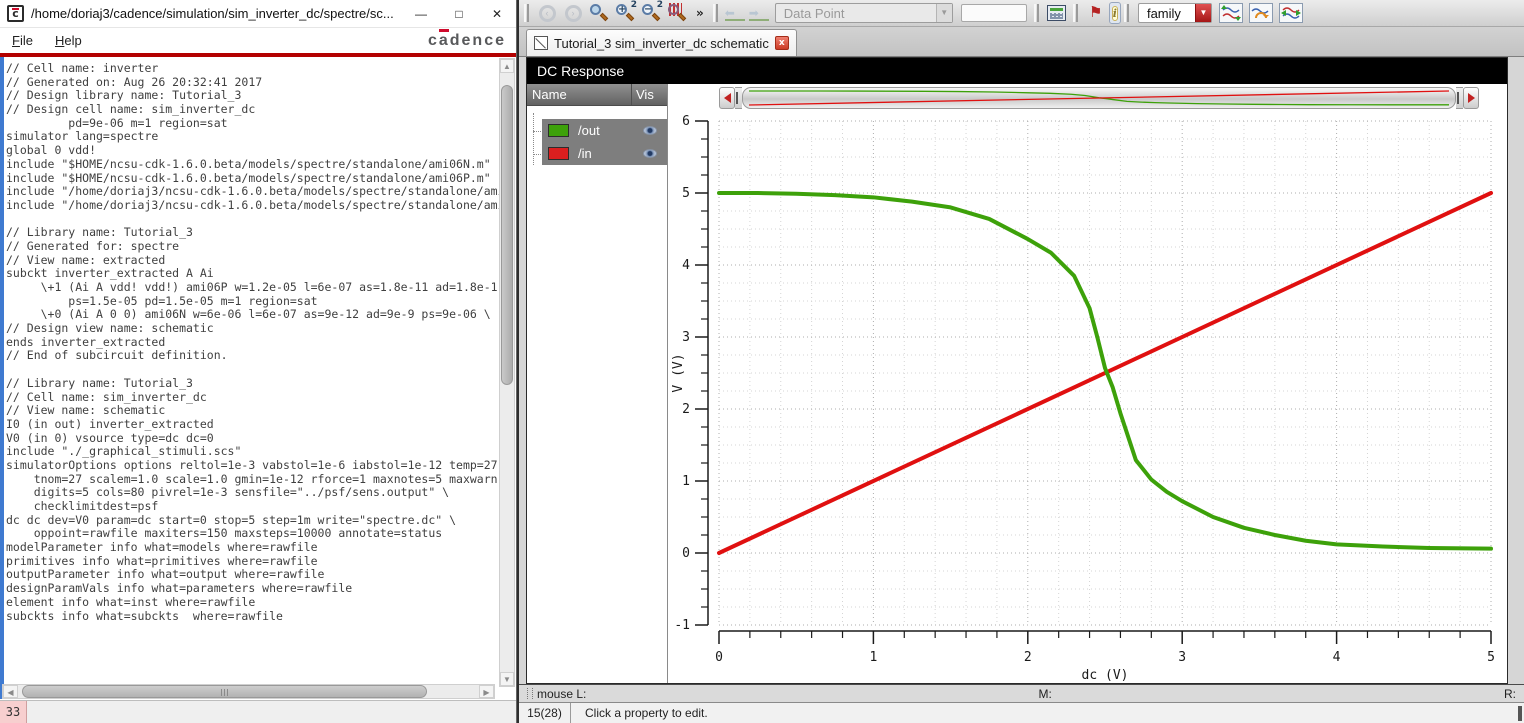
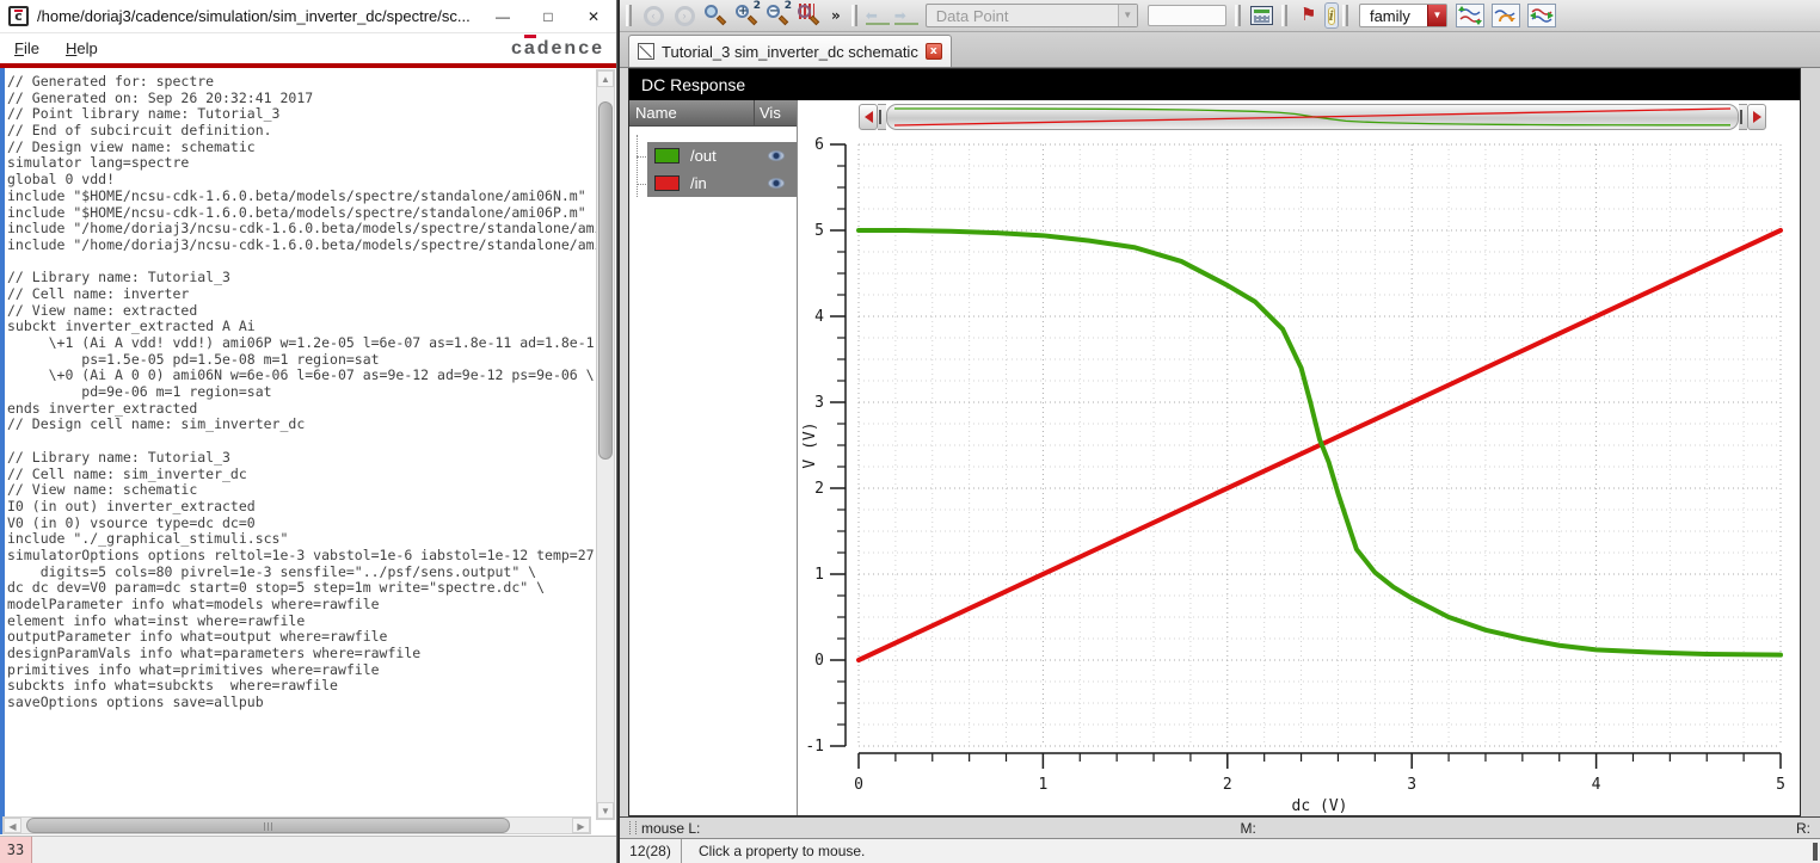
  c
  /home/doriaj3/cadence/simulation/sim_inverter_dc/spectre/sc...
  —
  □
  ✕
  File
  Help
  cadence
- // Cell name: inverter
+ // Generated for: spectre
- // Generated on: Aug 26 20:32:41 2017
+ // Generated on: Sep 26 20:32:41 2017
- // Design library name: Tutorial_3
+ // Point library name: Tutorial_3
- // Design cell name: sim_inverter_dc
+ // End of subcircuit definition.
- pd=9e-06 m=1 region=sat
+ // Design view name: schematic
  simulator lang=spectre
  global 0 vdd!
  include "$HOME/ncsu-cdk-1.6.0.beta/models/spectre/standalone/ami06N.m"
  include "$HOME/ncsu-cdk-1.6.0.beta/models/spectre/standalone/ami06P.m"
  include "/home/doriaj3/ncsu-cdk-1.6.0.beta/models/spectre/standalone/am
  include "/home/doriaj3/ncsu-cdk-1.6.0.beta/models/spectre/standalone/am
  // Library name: Tutorial_3
- // Generated for: spectre
+ // Cell name: inverter
  // View name: extracted
  subckt inverter_extracted A Ai
  \+1 (Ai A vdd! vdd!) ami06P w=1.2e-05 l=6e-07 as=1.8e-11 ad=1.8e-1
- ps=1.5e-05 pd=1.5e-05 m=1 region=sat
+ ps=1.5e-05 pd=1.5e-08 m=1 region=sat
- \+0 (Ai A 0 0) ami06N w=6e-06 l=6e-07 as=9e-12 ad=9e-9 ps=9e-06 \
+ \+0 (Ai A 0 0) ami06N w=6e-06 l=6e-07 as=9e-12 ad=9e-12 ps=9e-06 \
- // Design view name: schematic
+ pd=9e-06 m=1 region=sat
  ends inverter_extracted
- // End of subcircuit definition.
+ // Design cell name: sim_inverter_dc
  // Library name: Tutorial_3
  // Cell name: sim_inverter_dc
  // View name: schematic
  I0 (in out) inverter_extracted
  V0 (in 0) vsource type=dc dc=0
  include "./_graphical_stimuli.scs"
  simulatorOptions options reltol=1e-3 vabstol=1e-6 iabstol=1e-12 temp=27
- tnom=27 scalem=1.0 scale=1.0 gmin=1e-12 rforce=1 maxnotes=5 maxwarn
  digits=5 cols=80 pivrel=1e-3 sensfile="../psf/sens.output" \
- checklimitdest=psf
  dc dc dev=V0 param=dc start=0 stop=5 step=1m write="spectre.dc" \
- oppoint=rawfile maxiters=150 maxsteps=10000 annotate=status
  modelParameter info what=models where=rawfile
- primitives info what=primitives where=rawfile
+ element info what=inst where=rawfile
  outputParameter info what=output where=rawfile
  designParamVals info what=parameters where=rawfile
- element info what=inst where=rawfile
+ primitives info what=primitives where=rawfile
  subckts info what=subckts where=rawfile
+ saveOptions options save=allpub
  ▲
  ▼
  ◀
  ▶
  33
  ‹
  ›
  +
  2
  −
  2
  »
  ⬅
  ➡
  Data Point
  ▼
  ⚑
  i
  family
  ▼
  Tutorial_3 sim_inverter_dc schematic
  x
  DC Response
  Name
  Vis
  /out
  /in
  -1
  0
  1
  2
  3
  4
  5
  6
  0
  1
  2
  3
  4
  5
  dc (V)
  mouse L:
  M:
  R:
- 15(28)
+ 12(28)
- Click a property to edit.
+ Click a property to mouse.
